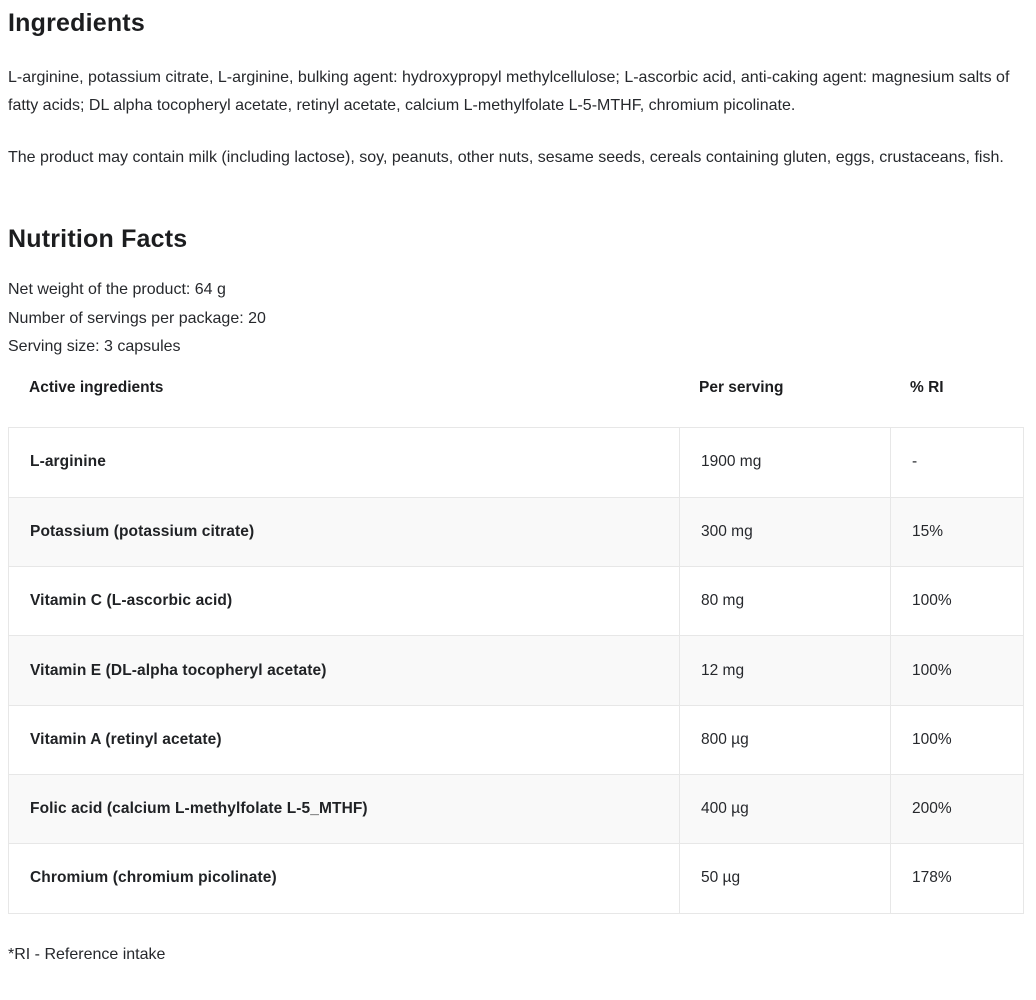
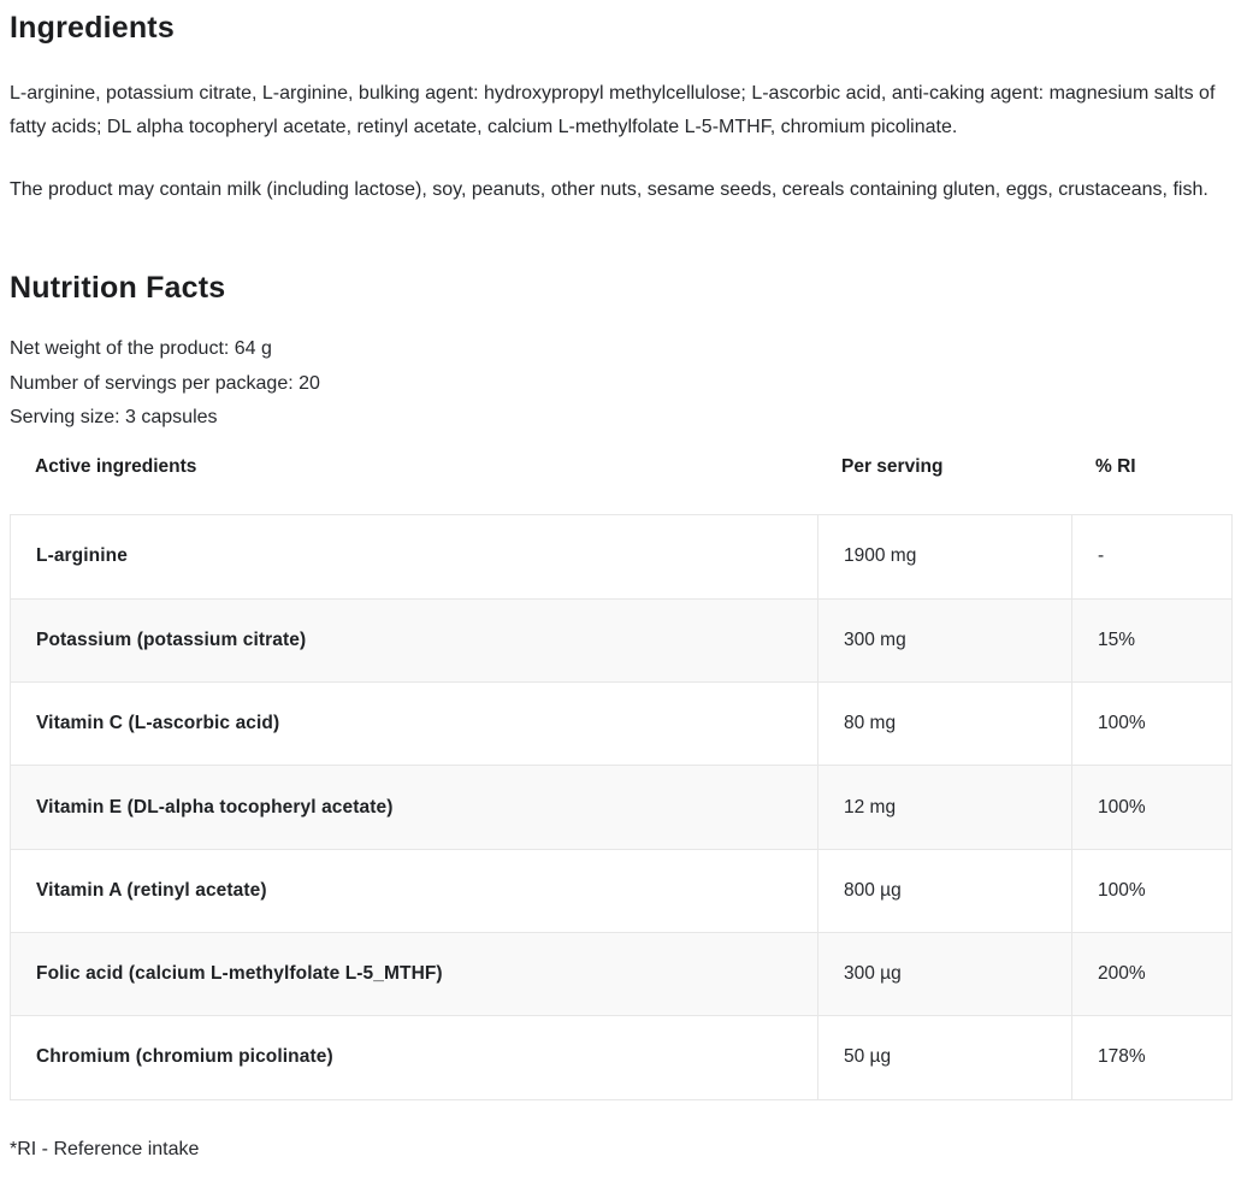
  Ingredients
  L-arginine, potassium citrate, L-arginine, bulking agent: hydroxypropyl methylcellulose; L-ascorbic acid, anti-caking agent: magnesium salts of fatty acids; DL alpha tocopheryl acetate, retinyl acetate, calcium L-methylfolate L-5-MTHF, chromium picolinate.
  The product may contain milk (including lactose), soy, peanuts, other nuts, sesame seeds, cereals containing gluten, eggs, crustaceans, fish.
  Nutrition Facts
  Net weight of the product: 64 g
  Number of servings per package: 20
  Serving size: 3 capsules
  Active ingredients
  Per serving
  % RI
  L-arginine
  1900 mg
  -
  Potassium (potassium citrate)
  300 mg
  15%
  Vitamin C (L-ascorbic acid)
  80 mg
  100%
  Vitamin E (DL-alpha tocopheryl acetate)
  12 mg
  100%
  Vitamin A (retinyl acetate)
  800 µg
  100%
  Folic acid (calcium L-methylfolate L-5_MTHF)
- 400 µg
+ 300 µg
  200%
  Chromium (chromium picolinate)
  50 µg
  178%
  *RI - Reference intake
